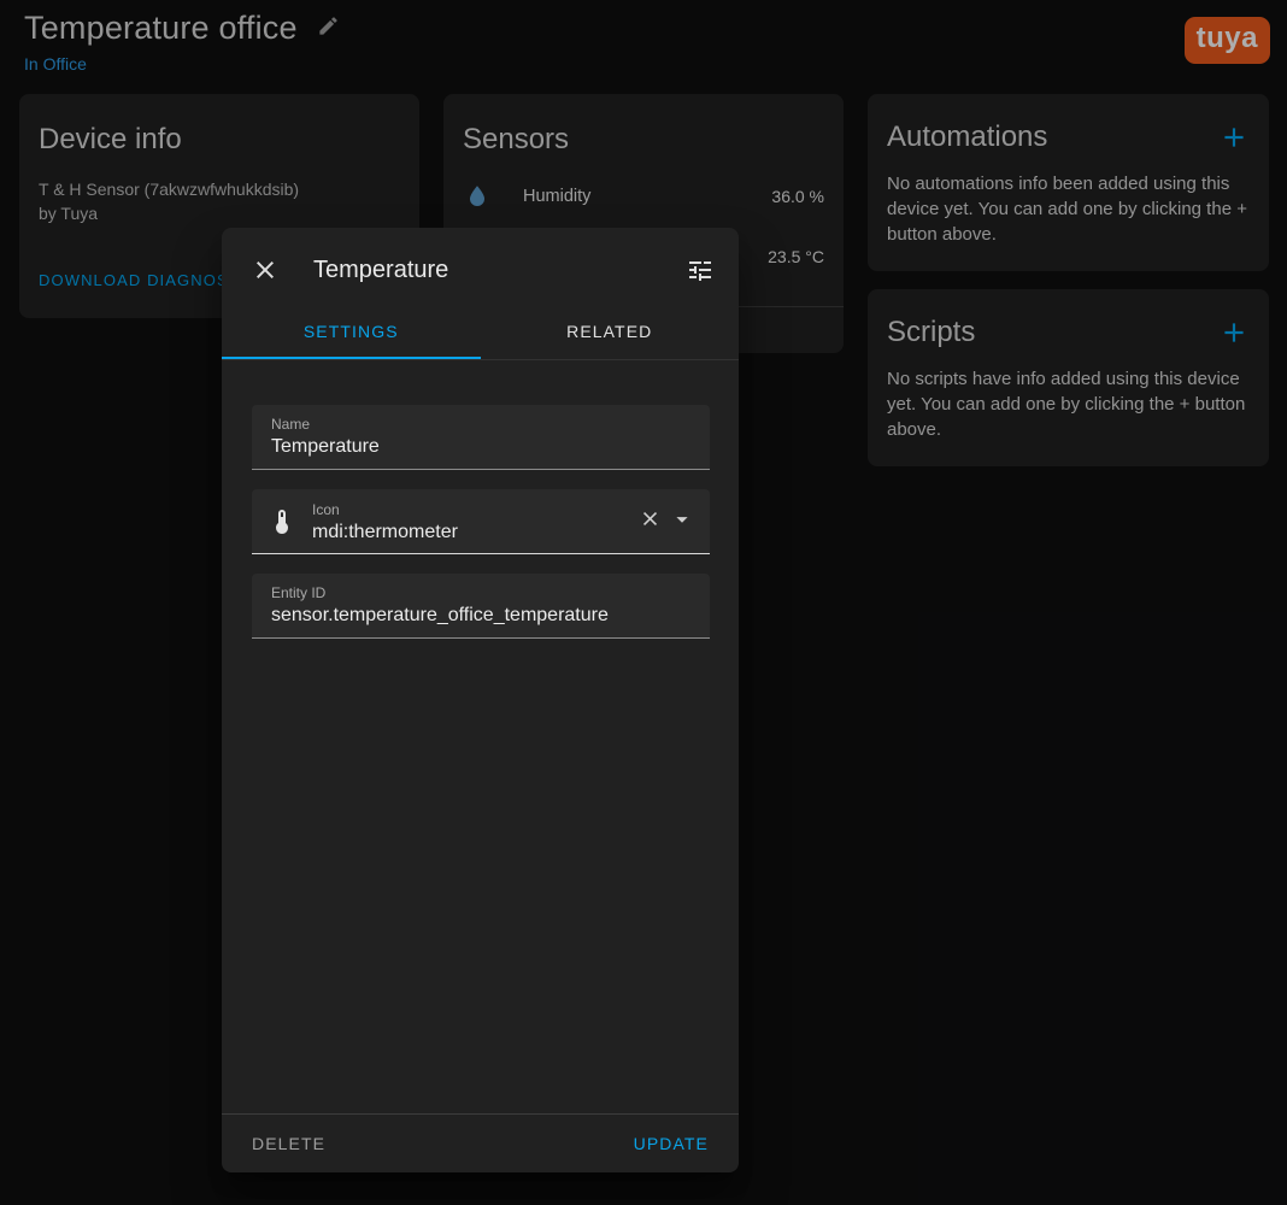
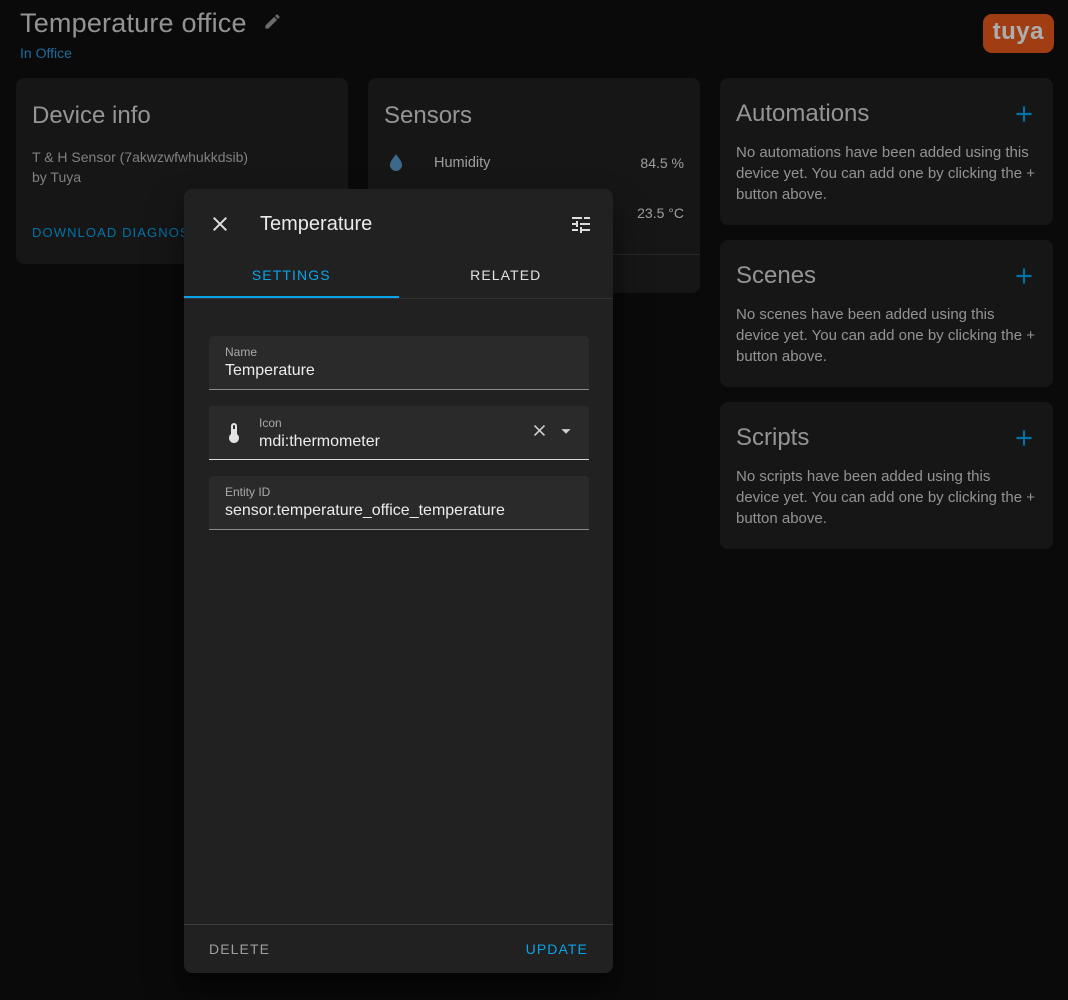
  Temperature office
  In Office
  tuya
  Device info
  T & H Sensor (7akwzwfwhukkdsib)
  by Tuya
  DOWNLOAD DIAGNO
  Sensors
  Humidity
- 36.0 %
+ 84.5 %
  23.5 °C
  Automations
- No automations info been added using this device yet. You can add one by clicking the + button above.
+ No automations have been added using this device yet. You can add one by clicking the + button above.
+ Scenes
+ No scenes have been added using this device yet. You can add one by clicking the + button above.
  Scripts
- No scripts have info added using this device yet. You can add one by clicking the + button above.
+ No scripts have been added using this device yet. You can add one by clicking the + button above.
  Temperature
  SETTINGS
  RELATED
  Name
  Temperature
  Icon
  mdi:thermometer
  Entity ID
  sensor.temperature_office_temperature
  DELETE
  UPDATE
